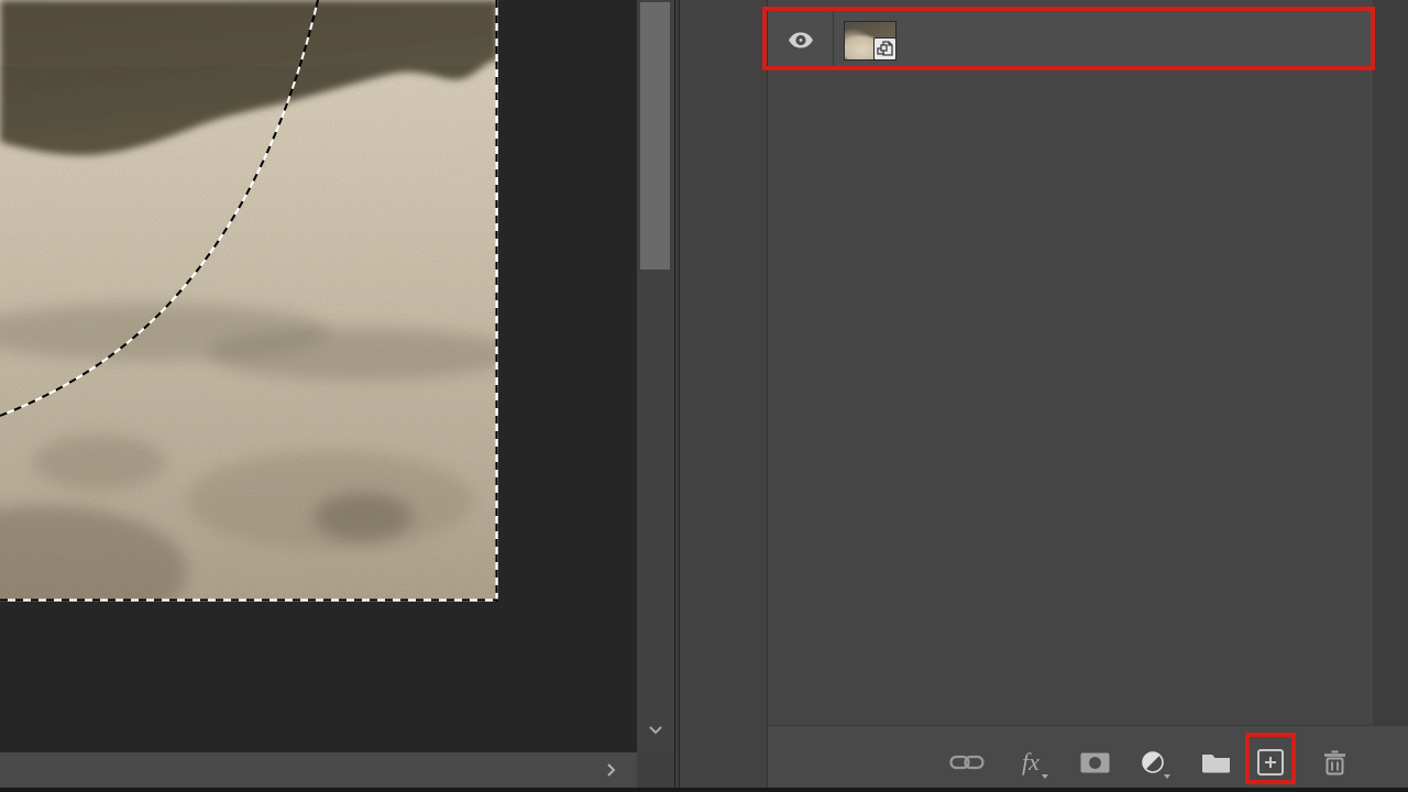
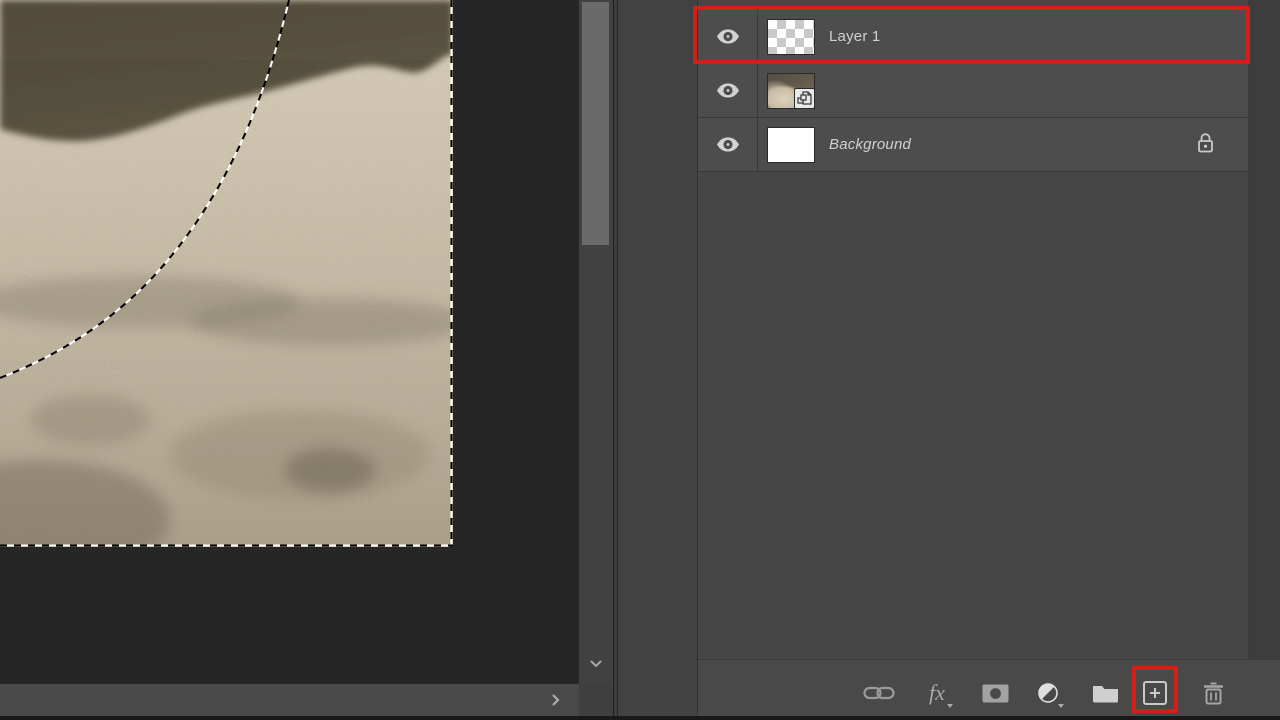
+ Layer 1
+ Background
  fx
